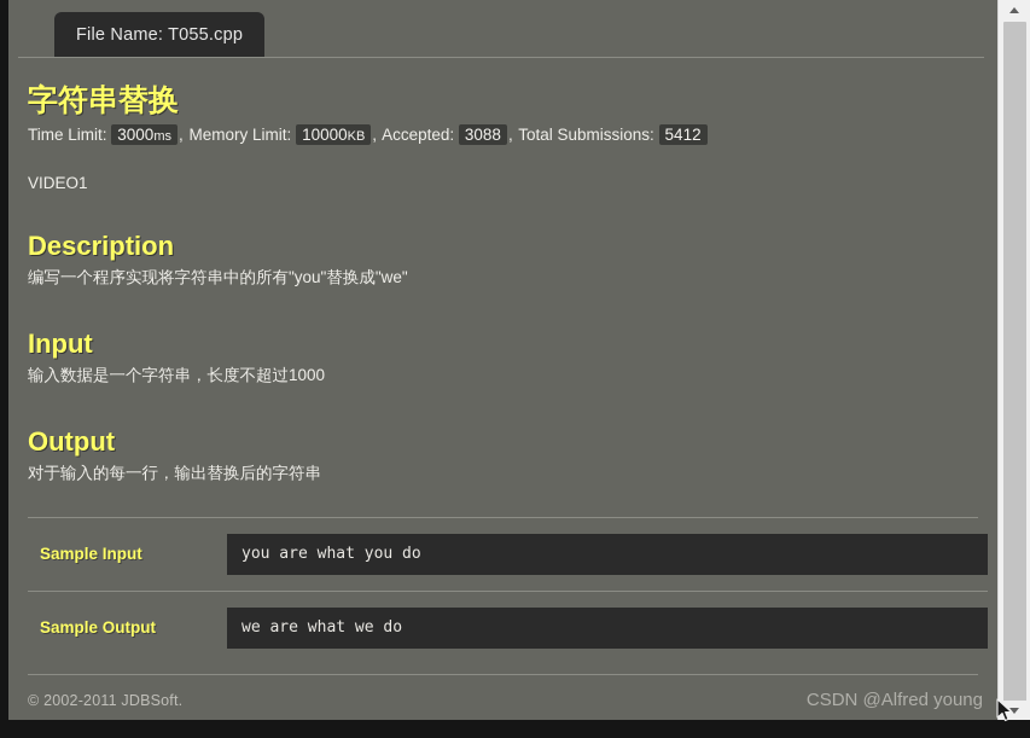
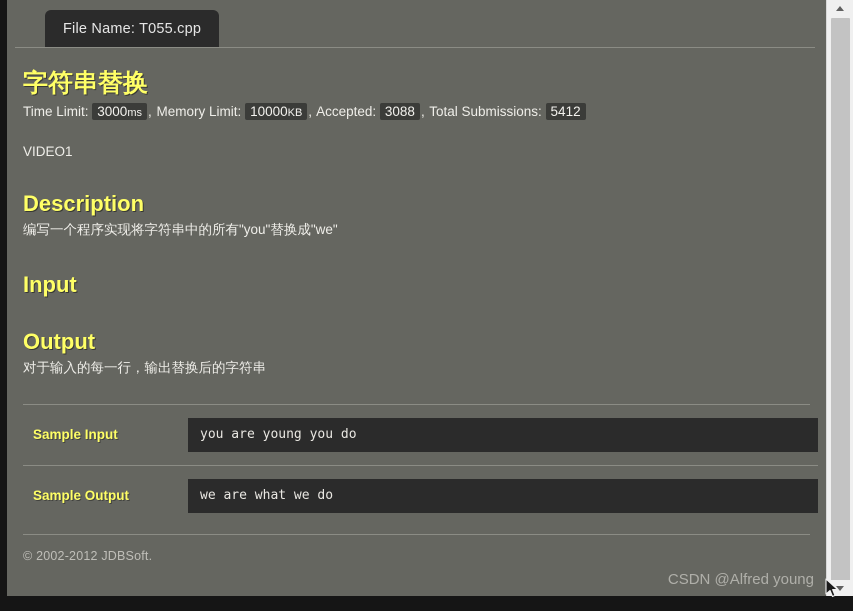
  File Name: T055.cpp
  字符串替换
  Time Limit: 3000ms , Memory Limit: 10000KB , Accepted: 3088 , Total Submissions: 5412
  VIDEO1
  Description
  编写一个程序实现将字符串中的所有"you"替换成"we"
  Input
- 输入数据是一个字符串，长度不超过1000
  Output
  对于输入的每一行，输出替换后的字符串
  Sample Input
- you are what you do
+ you are young you do
  Sample Output
  we are what we do
- © 2002-2011 JDBSoft.
+ © 2002-2012 JDBSoft.
  CSDN @Alfred young
